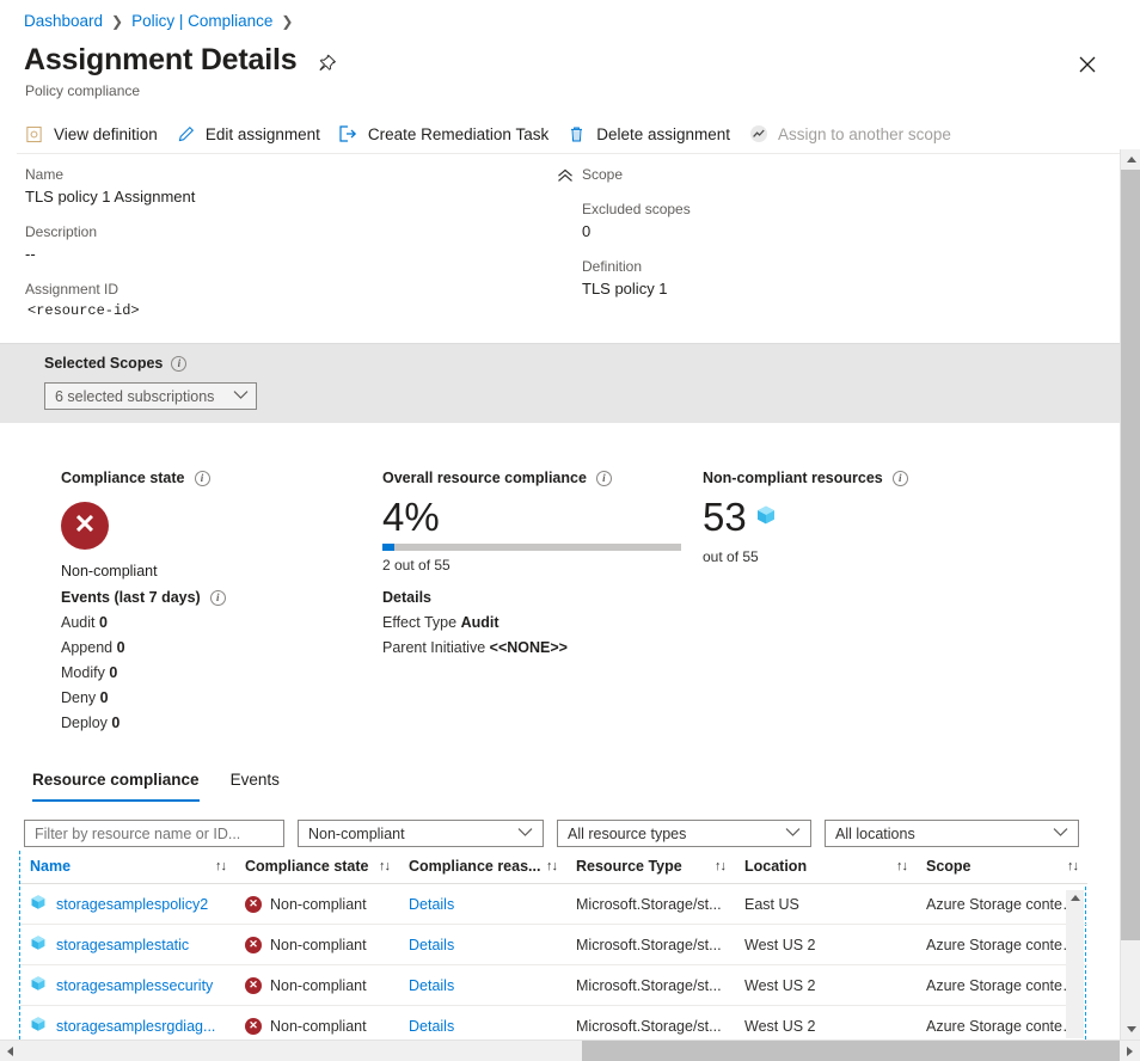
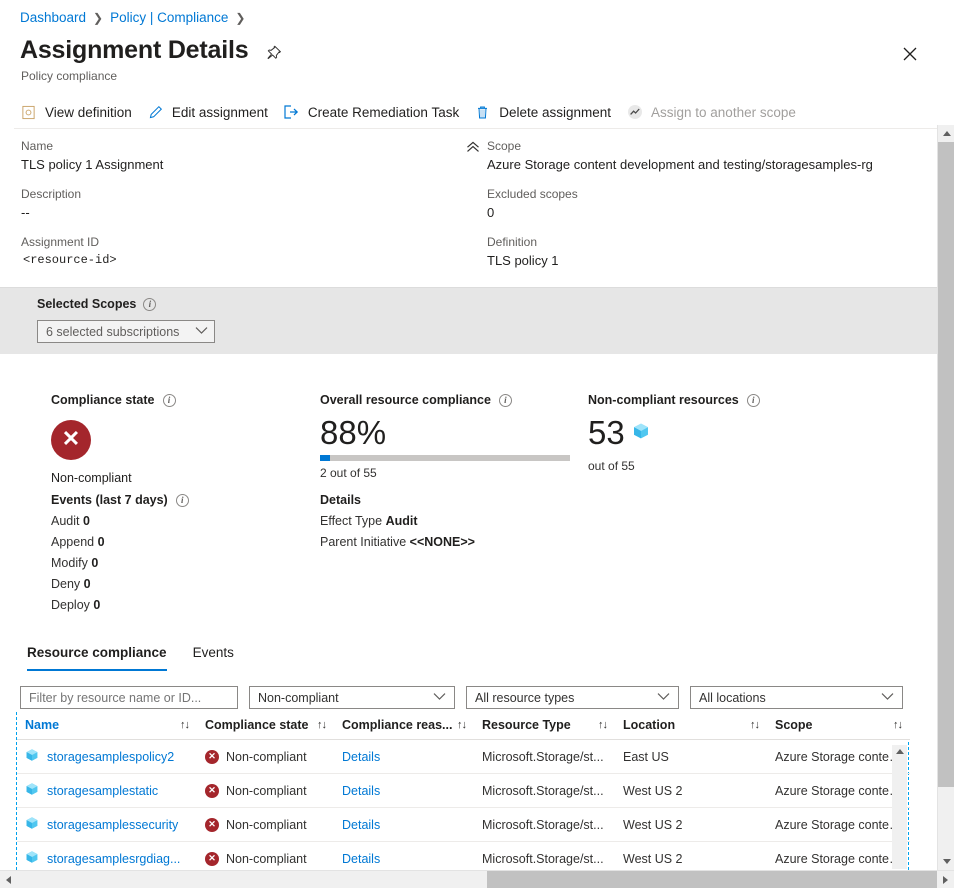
  Dashboard
  ❯
  Policy | Compliance
  ❯
  Assignment Details
  Policy compliance
  View definition
  Edit assignment
  Create Remediation Task
  Delete assignment
  Assign to another scope
  Name
  TLS policy 1 Assignment
  Description
  --
  Assignment ID
  <resource-id>
  Scope
+ Azure Storage content development and testing/storagesamples-rg
  Excluded scopes
  0
  Definition
  TLS policy 1
  Selected Scopes
  i
  6 selected subscriptions
  Compliance state
  i
  ✕
  Non-compliant
  Events (last 7 days)
  i
  Audit 0
  Append 0
  Modify 0
  Deny 0
  Deploy 0
  Overall resource compliance
  i
- 4%
+ 88%
  2 out of 55
  Details
  Effect Type Audit
  Parent Initiative <<NONE>>
  Non-compliant resources
  i
  53
  out of 55
  Resource compliance
  Events
  Filter by resource name or ID...
  Non-compliant
  All resource types
  All locations
  Name ↑↓	Compliance state ↑↓	Compliance reas... ↑↓	Resource Type ↑↓	Location ↑↓	Scope ↑↓
  storagesamplespolicy2	✕ Non-compliant	Details	Microsoft.Storage/st...	East US	Azure Storage conte
  storagesamplestatic	✕ Non-compliant	Details	Microsoft.Storage/st...	West US 2	Azure Storage conte
  storagesamplessecurity	✕ Non-compliant	Details	Microsoft.Storage/st...	West US 2	Azure Storage conte
  storagesamplesrgdiag...	✕ Non-compliant	Details	Microsoft.Storage/st...	West US 2	Azure Storage conte
